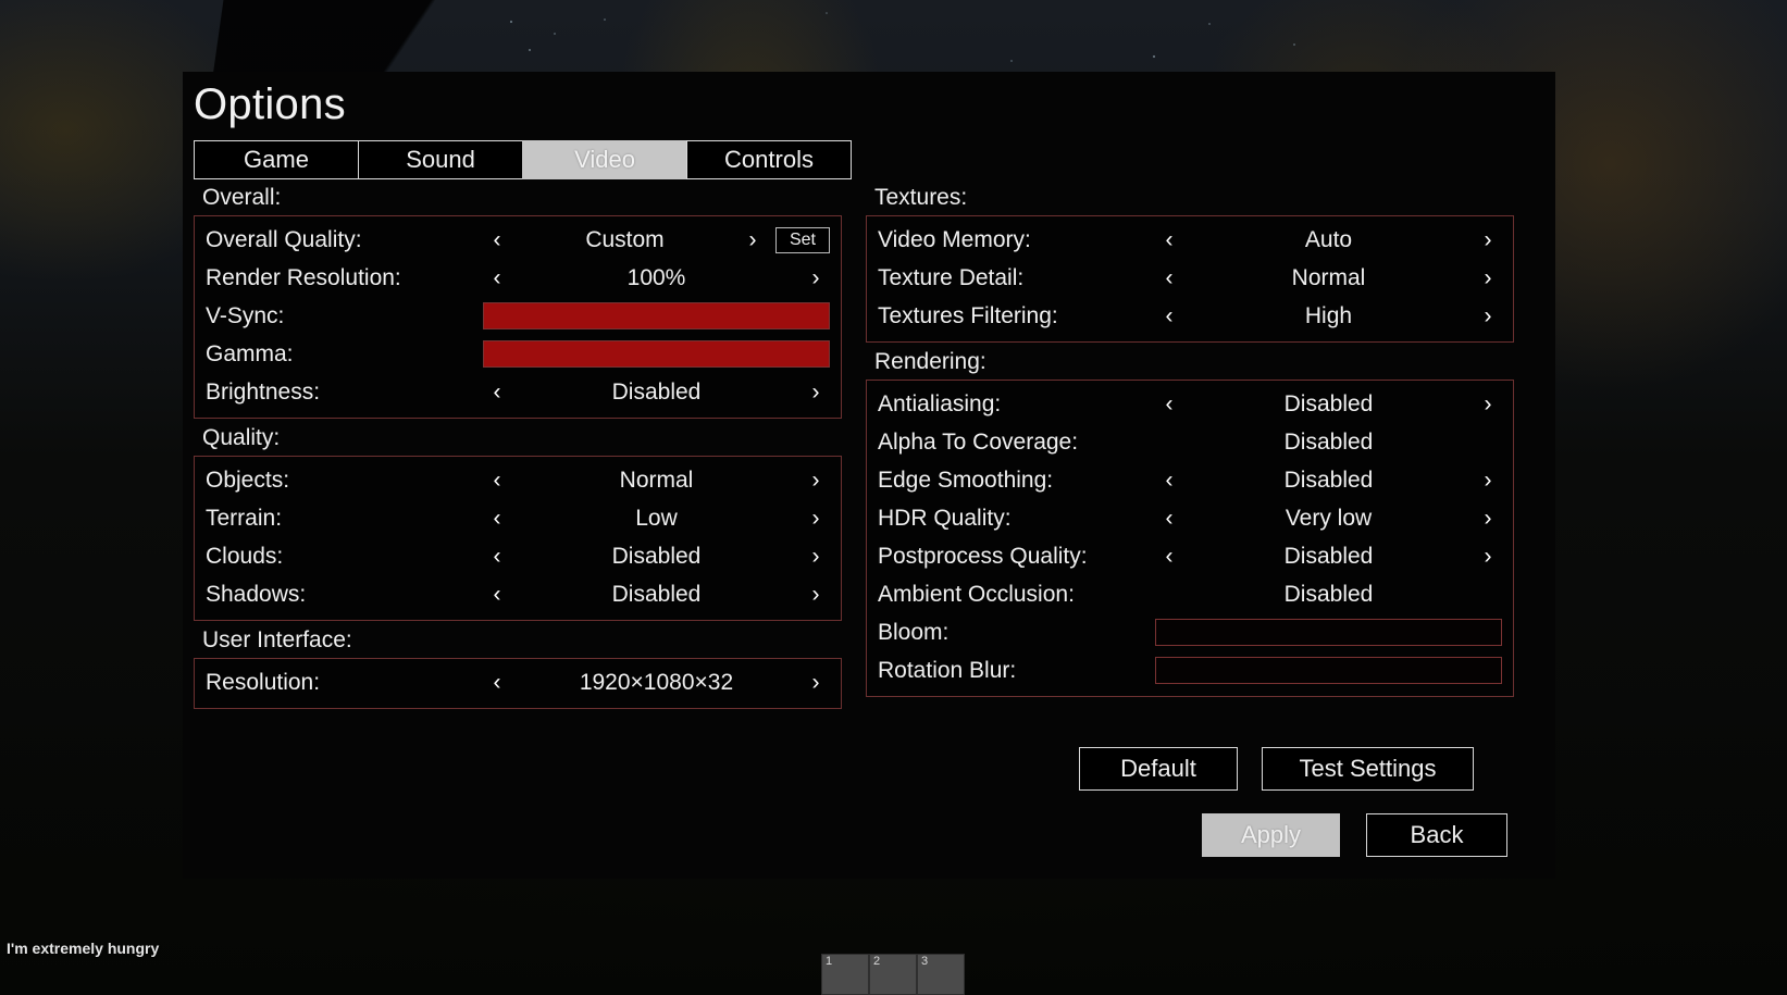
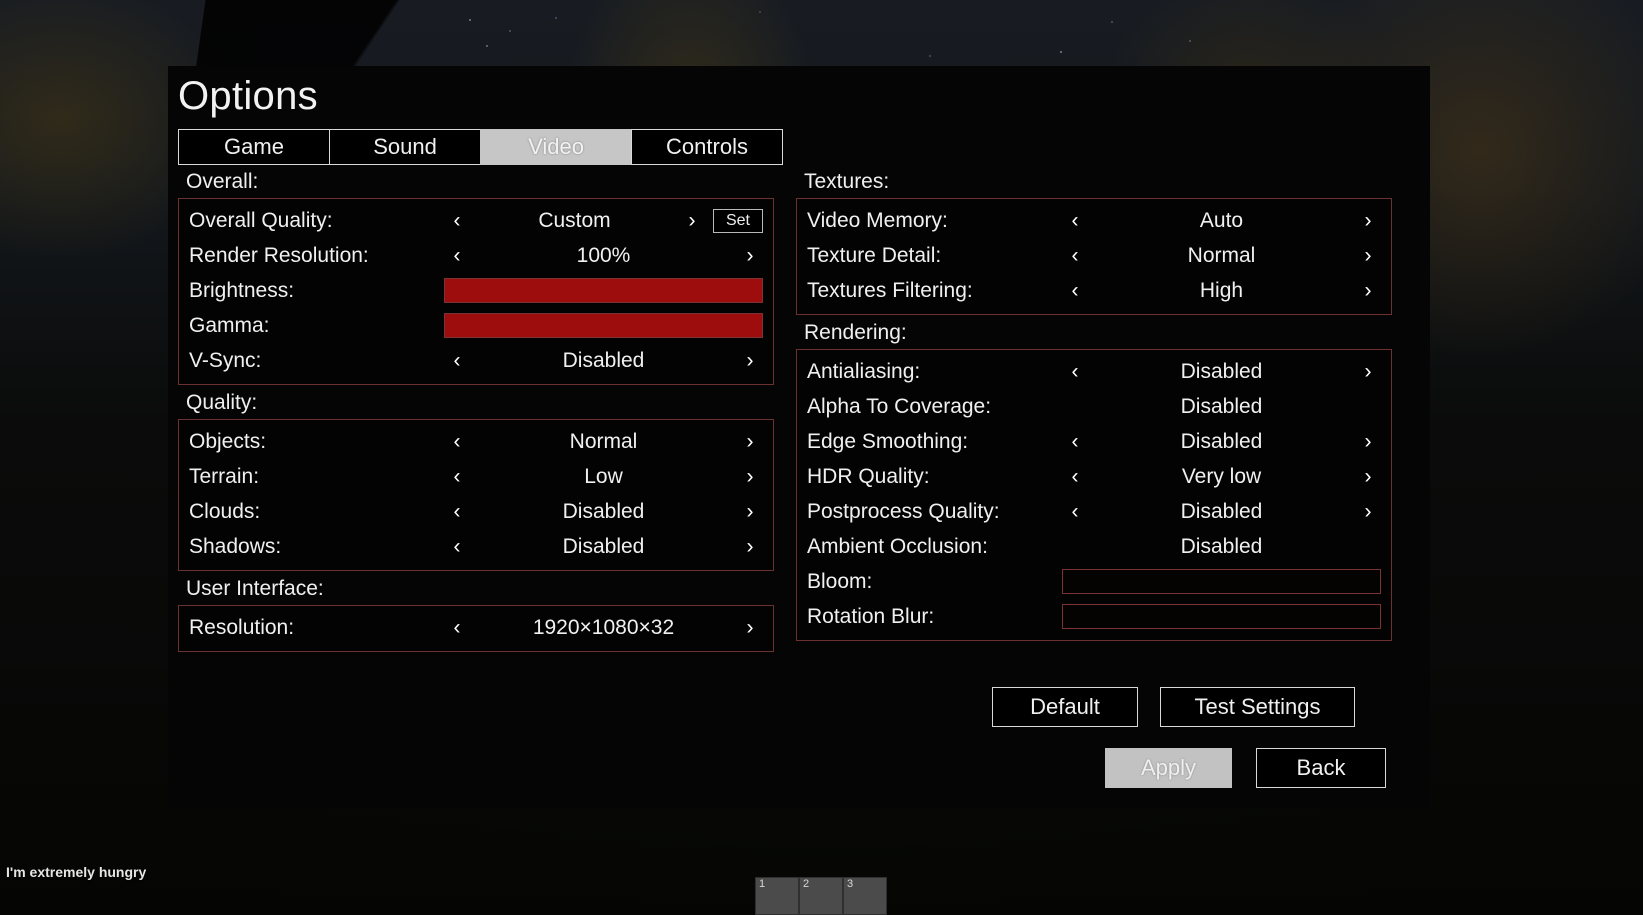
  Options
  Game
  Sound
  Video
  Controls
  Overall:
  Overall Quality:
  ‹
  Custom
  ›
  Set
  Render Resolution:
  ‹
  100%
  ›
- V-Sync:
+ Brightness:
  Gamma:
- Brightness:
+ V-Sync:
  ‹
  Disabled
  ›
  Quality:
  Objects:
  ‹
  Normal
  ›
  Terrain:
  ‹
  Low
  ›
  Clouds:
  ‹
  Disabled
  ›
  Shadows:
  ‹
  Disabled
  ›
  User Interface:
  Resolution:
  ‹
  1920×1080×32
  ›
  Textures:
  Video Memory:
  ‹
  Auto
  ›
  Texture Detail:
  ‹
  Normal
  ›
  Textures Filtering:
  ‹
  High
  ›
  Rendering:
  Antialiasing:
  ‹
  Disabled
  ›
  Alpha To Coverage:
  Disabled
  Edge Smoothing:
  ‹
  Disabled
  ›
  HDR Quality:
  ‹
  Very low
  ›
  Postprocess Quality:
  ‹
  Disabled
  ›
  Ambient Occlusion:
  Disabled
  Bloom:
  Rotation Blur:
  Default
  Test Settings
  Apply
  Back
  I'm extremely hungry
  1
  2
  3
